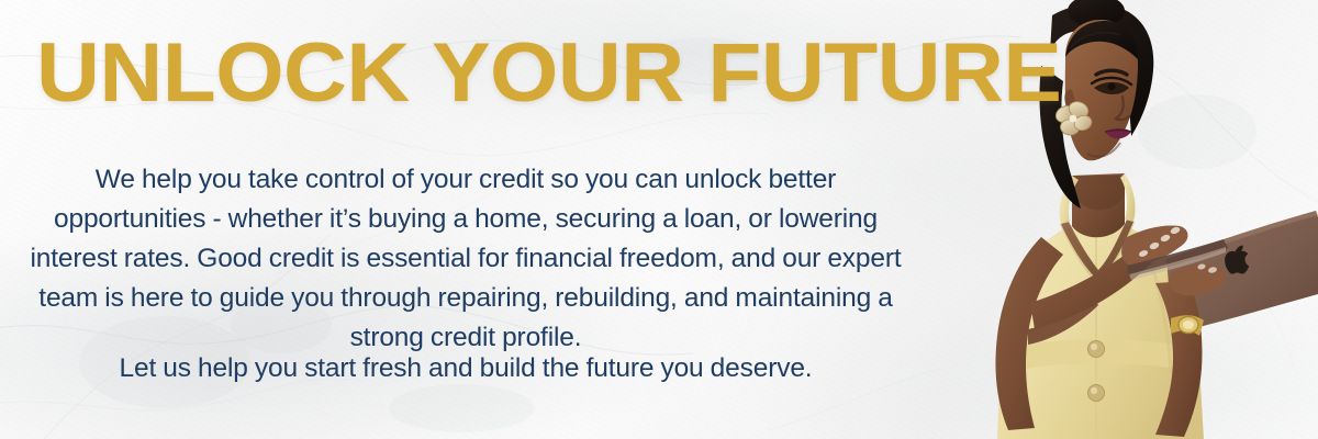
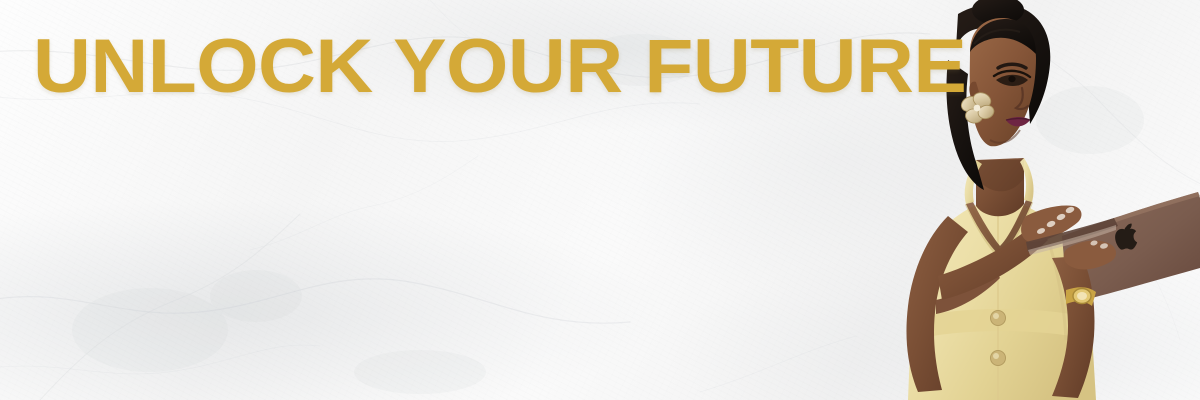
  UNLOCK YOUR FUTURE
- We help you take control of your credit so you can unlock better opportunities - whether it’s buying a home, securing a loan, or lowering interest rates. Good credit is essential for financial freedom, and our expert team is here to guide you through repairing, rebuilding, and maintaining a strong credit profile.
- Let us help you start fresh and build the future you deserve.
